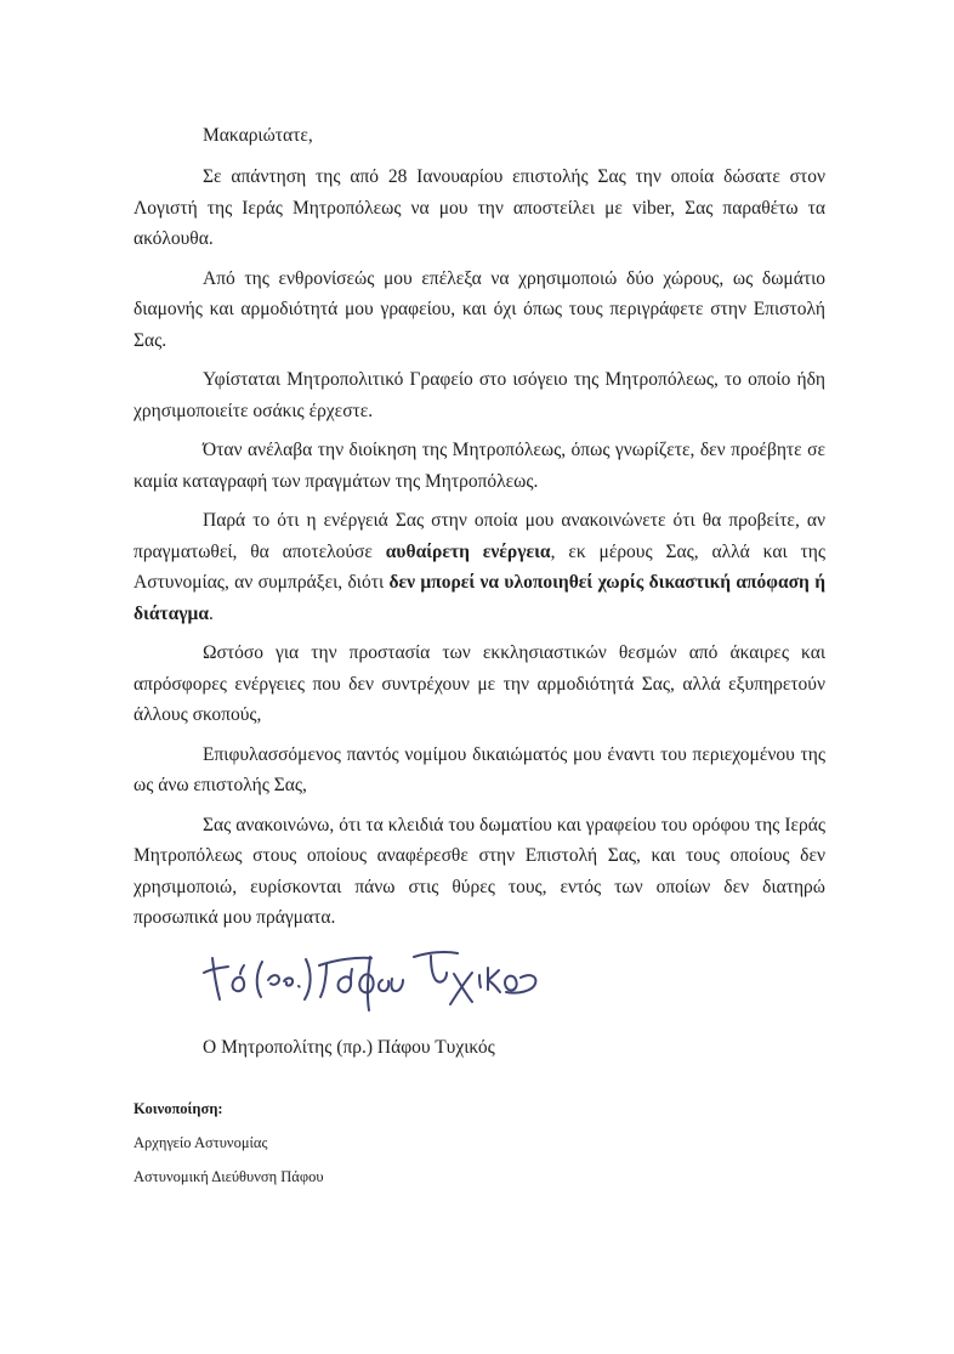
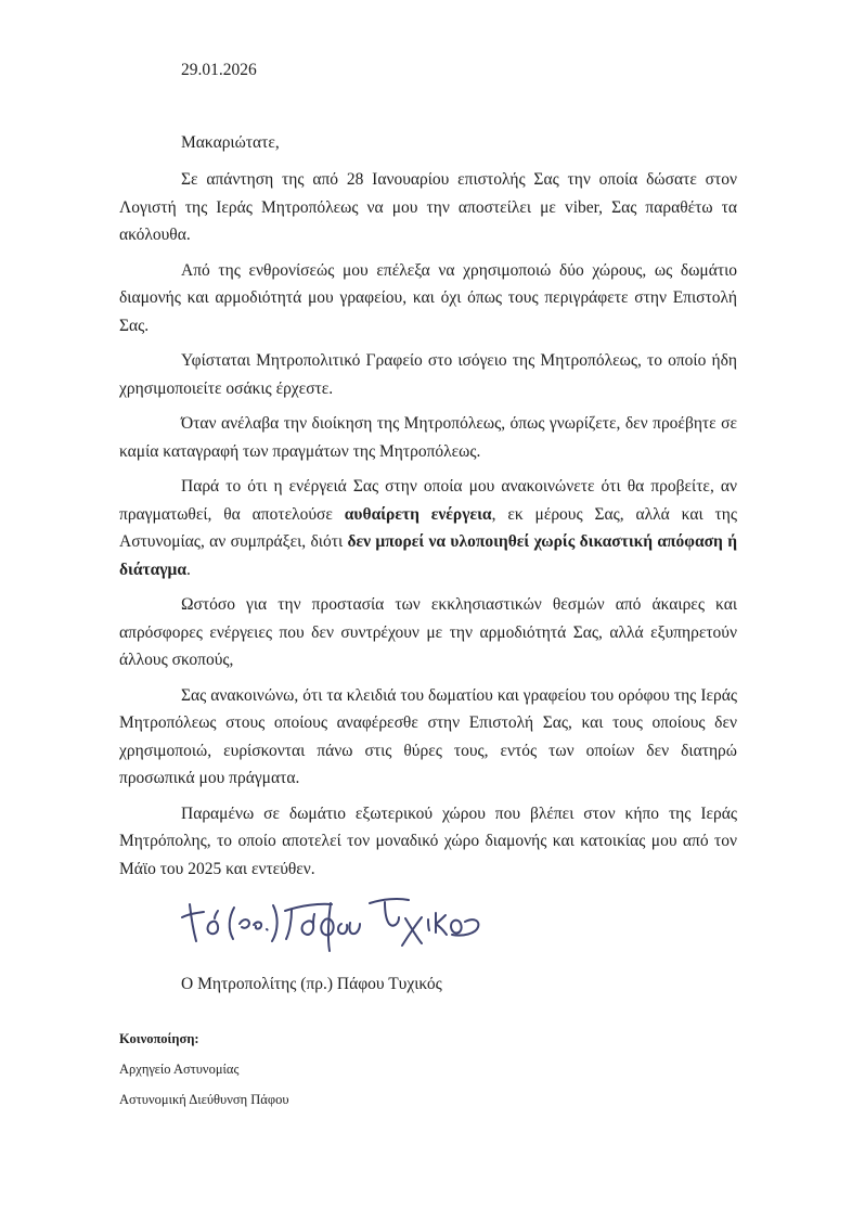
+ 29.01.2026
  Μακαριώτατε,
  Σε απάντηση της από 28 Ιανουαρίου επιστολής Σας την οποία δώσατε στον Λογιστή της Ιεράς Μητροπόλεως να μου την αποστείλει με viber, Σας παραθέτω τα ακόλουθα.
  Από της ενθρονίσεώς μου επέλεξα να χρησιμοποιώ δύο χώρους, ως δωμάτιο διαμονής και αρμοδιότητά μου γραφείου, και όχι όπως τους περιγράφετε στην Επιστολή Σας.
  Υφίσταται Μητροπολιτικό Γραφείο στο ισόγειο της Μητροπόλεως, το οποίο ήδη χρησιμοποιείτε οσάκις έρχεστε.
  Όταν ανέλαβα την διοίκηση της Μητροπόλεως, όπως γνωρίζετε, δεν προέβητε σε καμία καταγραφή των πραγμάτων της Μητροπόλεως.
  Παρά το ότι η ενέργειά Σας στην οποία μου ανακοινώνετε ότι θα προβείτε, αν πραγματωθεί, θα αποτελούσε αυθαίρετη ενέργεια, εκ μέρους Σας, αλλά και της Αστυνομίας, αν συμπράξει, διότι δεν μπορεί να υλοποιηθεί χωρίς δικαστική απόφαση ή διάταγμα.
  Ωστόσο για την προστασία των εκκλησιαστικών θεσμών από άκαιρες και απρόσφορες ενέργειες που δεν συντρέχουν με την αρμοδιότητά Σας, αλλά εξυπηρετούν άλλους σκοπούς,
- Επιφυλασσόμενος παντός νομίμου δικαιώματός μου έναντι του περιεχομένου της ως άνω επιστολής Σας,
  Σας ανακοινώνω, ότι τα κλειδιά του δωματίου και γραφείου του ορόφου της Ιεράς Μητροπόλεως στους οποίους αναφέρεσθε στην Επιστολή Σας, και τους οποίους δεν χρησιμοποιώ, ευρίσκονται πάνω στις θύρες τους, εντός των οποίων δεν διατηρώ προσωπικά μου πράγματα.
+ Παραμένω σε δωμάτιο εξωτερικού χώρου που βλέπει στον κήπο της Ιεράς Μητρόπολης, το οποίο αποτελεί τον μοναδικό χώρο διαμονής και κατοικίας μου από τον Μάϊο του 2025 και εντεύθεν.
  Ο Μητροπολίτης (πρ.) Πάφου Τυχικός
  Κοινοποίηση:
  Αρχηγείο Αστυνομίας
  Αστυνομική Διεύθυνση Πάφου
